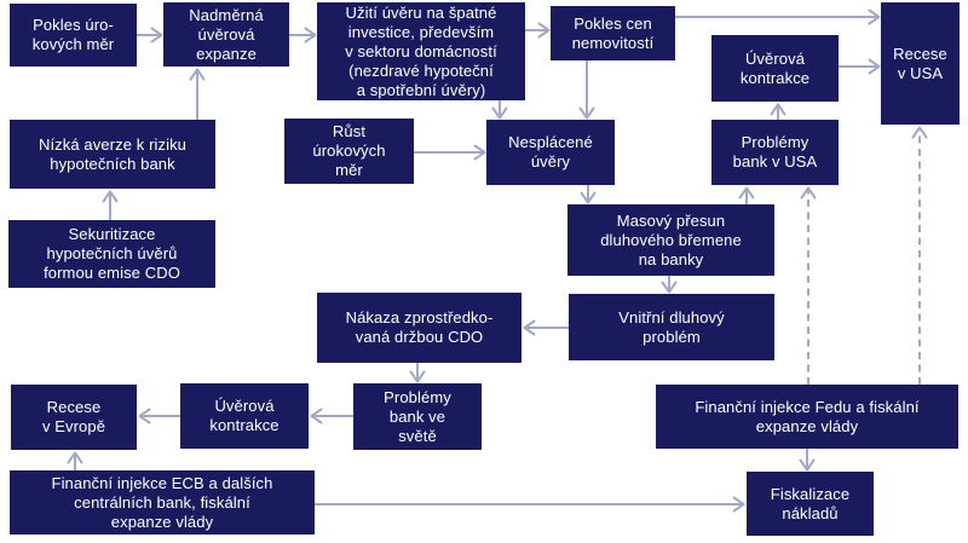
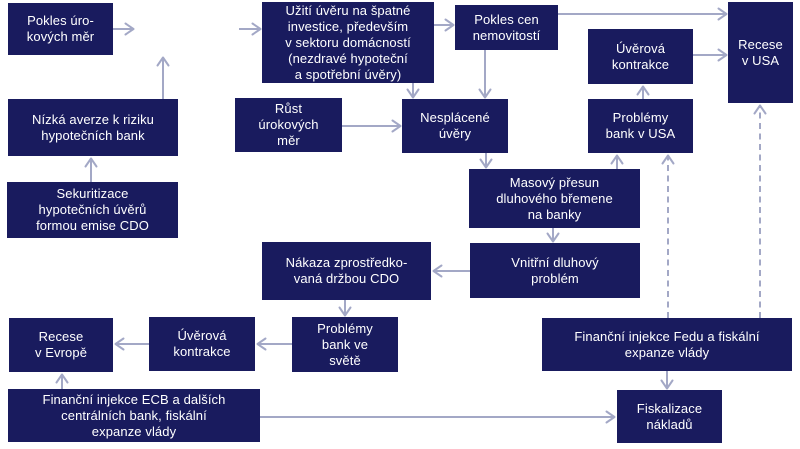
  Pokles úro-
  kových měr
- Nadměrná
- úvěrová
- expanze
  Užití úvěru na špatné
  investice, především
  v sektoru domácností
  (nezdravé hypoteční
  a spotřební úvěry)
  Pokles cen
  nemovitostí
  Recese
  v USA
  Úvěrová
  kontrakce
  Problémy
  bank v USA
  Nízká averze k riziku
  hypotečních bank
  Sekuritizace
  hypotečních úvěrů
  formou emise CDO
  Růst
  úrokových
  měr
  Nesplácené
  úvěry
  Masový přesun
  dluhového břemene
  na banky
  Vnitřní dluhový
  problém
  Nákaza zprostředko-
  vaná držbou CDO
  Problémy
  bank ve
  světě
  Úvěrová
  kontrakce
  Recese
  v Evropě
  Finanční injekce ECB a dalších
  centrálních bank, fiskální
  expanze vlády
  Finanční injekce Fedu a fiskální
  expanze vlády
  Fiskalizace
  nákladů
